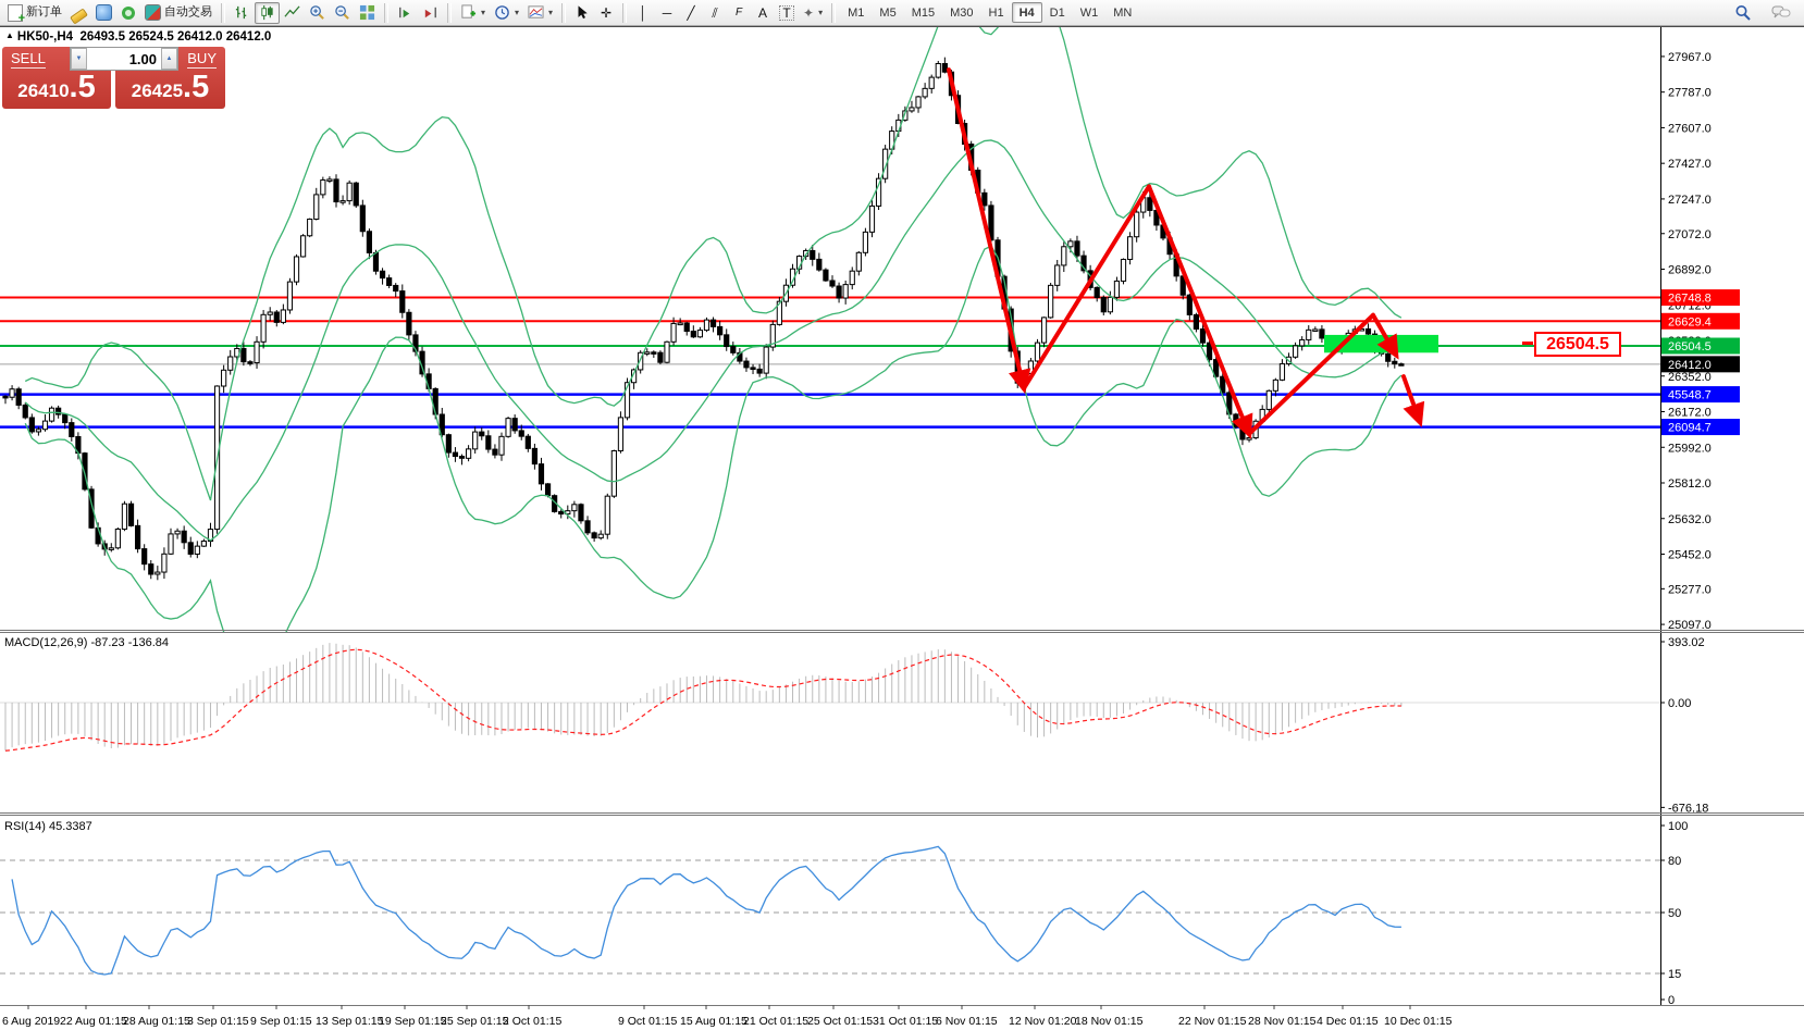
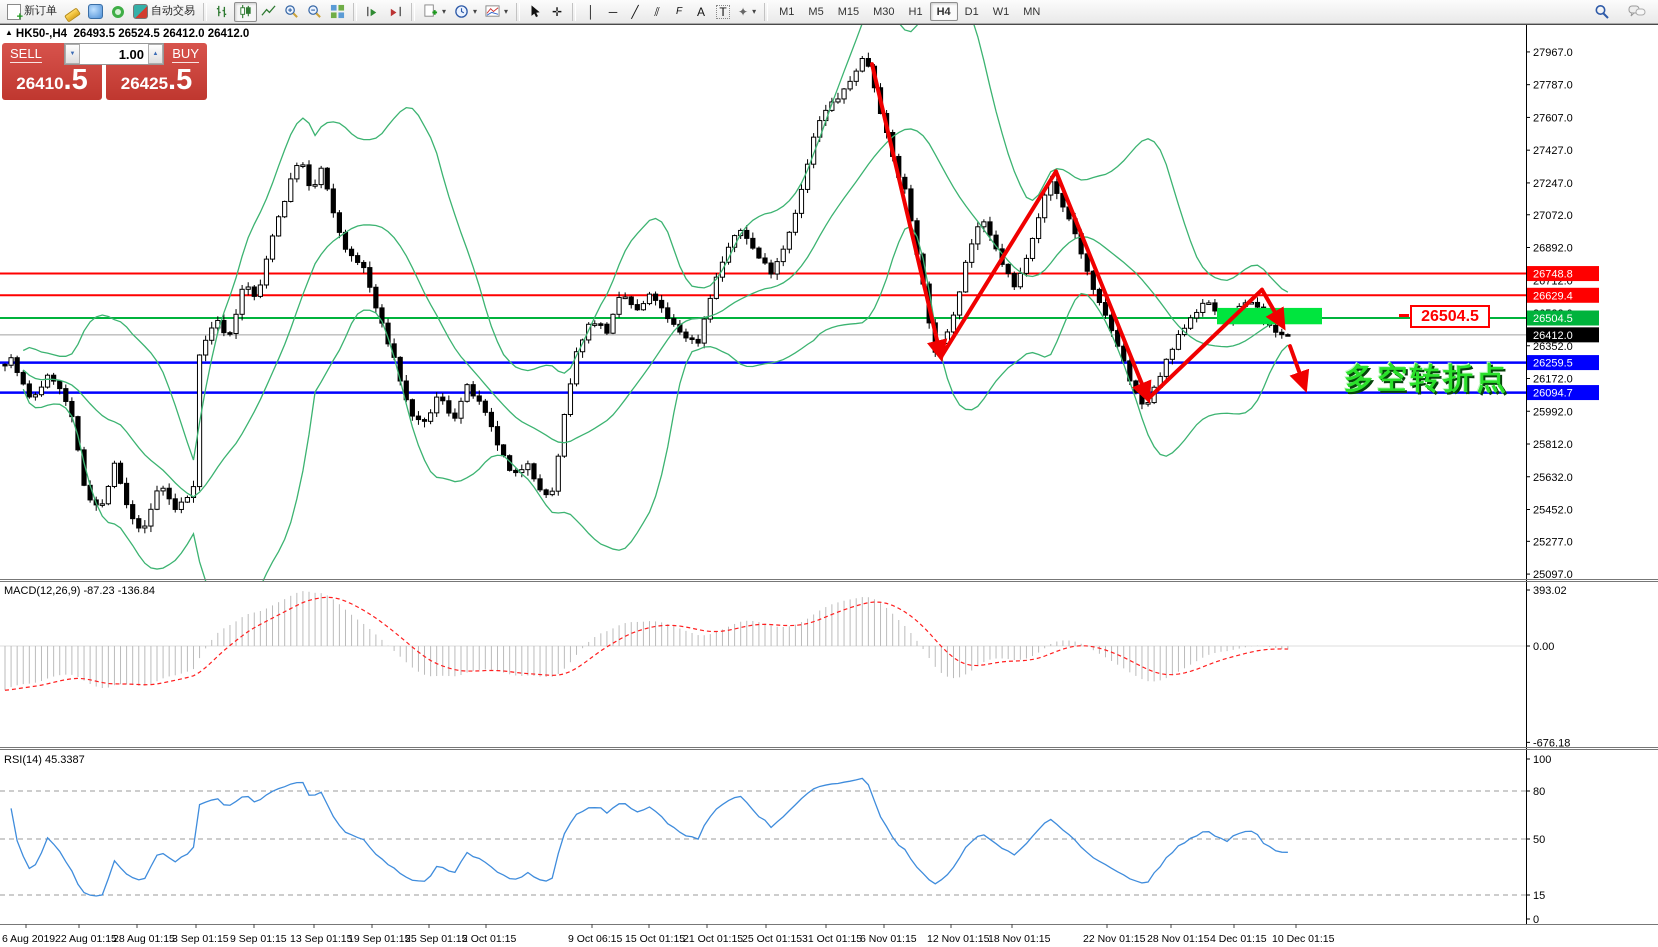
  新订单
  自动交易
  ▾
  ▾
  ▾
  ✛
  │
  ─
  ╱
  ⫽
  F
  A
  T
  ✦
  ▾
  M1 M5 M15 M30 H1 H4 D1 W1 MN
  27967.0
  27787.0
  27607.0
  27427.0
  27247.0
  27072.0
  26892.0
  26712.0
  26352.0
  26172.0
  25992.0
  25812.0
  25632.0
  25452.0
  25277.0
  25097.0
  26748.8
  26629.4
  26504.5
- 45548.7
+ 26259.5
  26094.7
  26412.0
  393.02
  0.00
  -676.18
  100
  80
  50
  15
  0
  6 Aug 2019
  22 Aug 01:15
  28 Aug 01:15
  3 Sep 01:15
  9 Sep 01:15
  13 Sep 01:15
  19 Sep 01:15
  25 Sep 01:15
  2 Oct 01:15
- 9 Oct 01:15
+ 9 Oct 06:15
- 15 Aug 01:15
+ 15 Oct 01:15
  21 Oct 01:15
  25 Oct 01:15
  31 Oct 01:15
  6 Nov 01:15
- 12 Nov 01:20
+ 12 Nov 01:15
  18 Nov 01:15
  22 Nov 01:15
  28 Nov 01:15
  4 Dec 01:15
  10 Dec 01:15
  ▲ HK50-,H4 26493.5 26524.5 26412.0 26412.0
  SELL
  26410.5
  BUY
  26425.5
  1.00
  MACD(12,26,9) -87.23 -136.84
  RSI(14) 45.3387
  26504.5
+ 多空转折点
